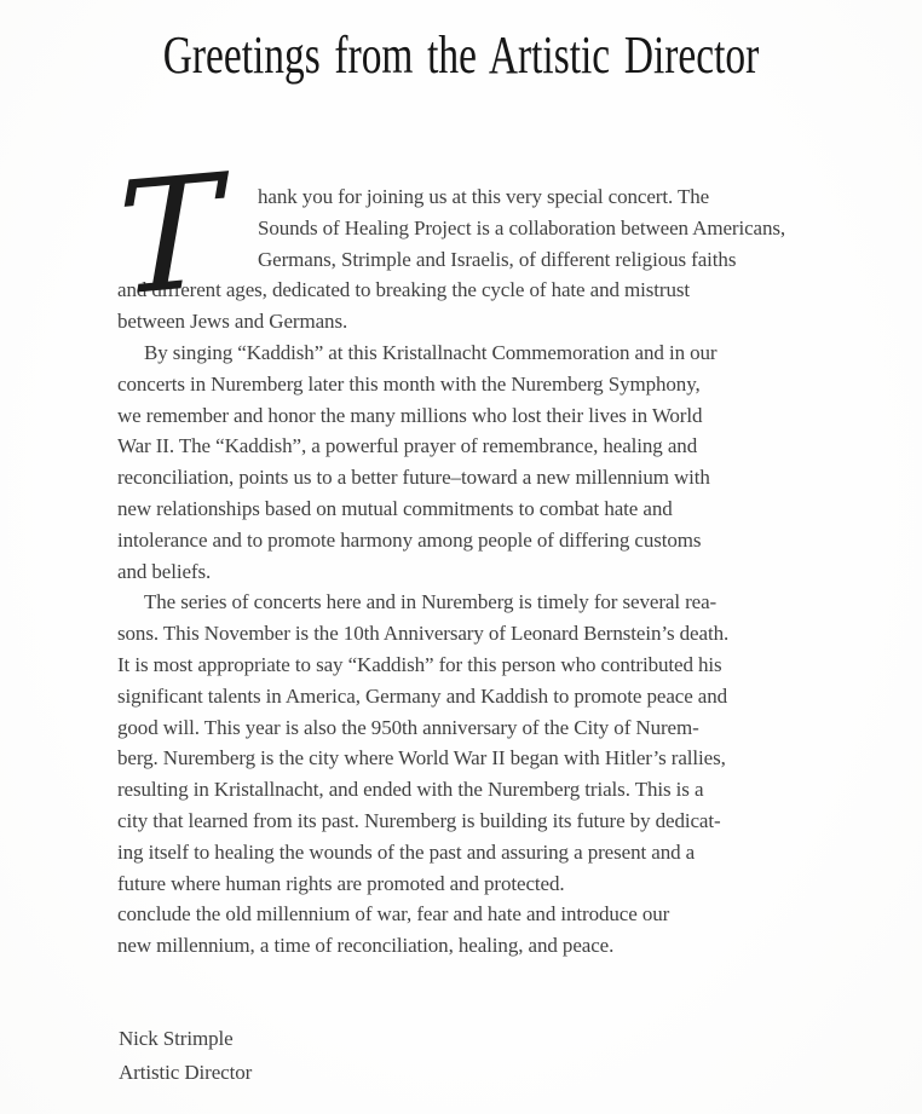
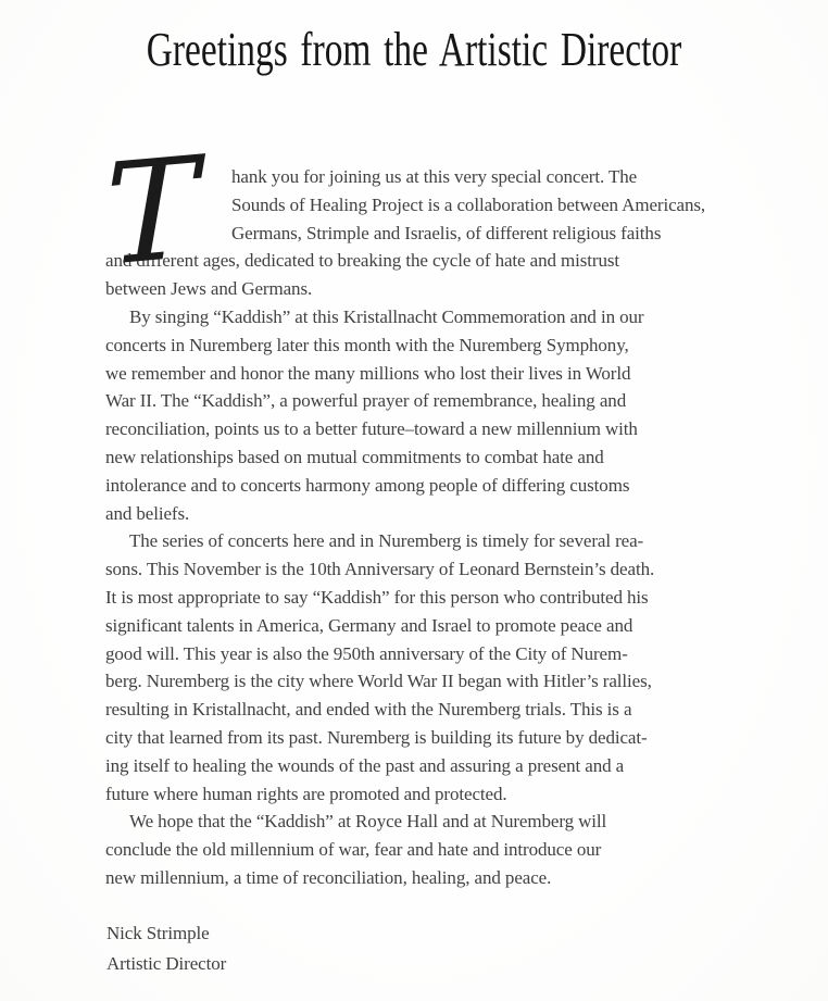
  Greetings from the Artistic Director
  hank you for joining us at this very special concert. The
  Sounds of Healing Project is a collaboration between Americans,
  Germans, Strimple and Israelis, of different religious faiths
  and different ages, dedicated to breaking the cycle of hate and mistrust
  between Jews and Germans.
  By singing “Kaddish” at this Kristallnacht Commemoration and in our
  concerts in Nuremberg later this month with the Nuremberg Symphony,
  we remember and honor the many millions who lost their lives in World
  War II. The “Kaddish”, a powerful prayer of remembrance, healing and
  reconciliation, points us to a better future–toward a new millennium with
  new relationships based on mutual commitments to combat hate and
- intolerance and to promote harmony among people of differing customs
+ intolerance and to concerts harmony among people of differing customs
  and beliefs.
  The series of concerts here and in Nuremberg is timely for several rea-
  sons. This November is the 10th Anniversary of Leonard Bernstein’s death.
  It is most appropriate to say “Kaddish” for this person who contributed his
- significant talents in America, Germany and Kaddish to promote peace and
+ significant talents in America, Germany and Israel to promote peace and
  good will. This year is also the 950th anniversary of the City of Nurem-
  berg. Nuremberg is the city where World War II began with Hitler’s rallies,
  resulting in Kristallnacht, and ended with the Nuremberg trials. This is a
  city that learned from its past. Nuremberg is building its future by dedicat-
  ing itself to healing the wounds of the past and assuring a present and a
  future where human rights are promoted and protected.
+ We hope that the “Kaddish” at Royce Hall and at Nuremberg will
  conclude the old millennium of war, fear and hate and introduce our
  new millennium, a time of reconciliation, healing, and peace.
  Nick Strimple
  Artistic Director
